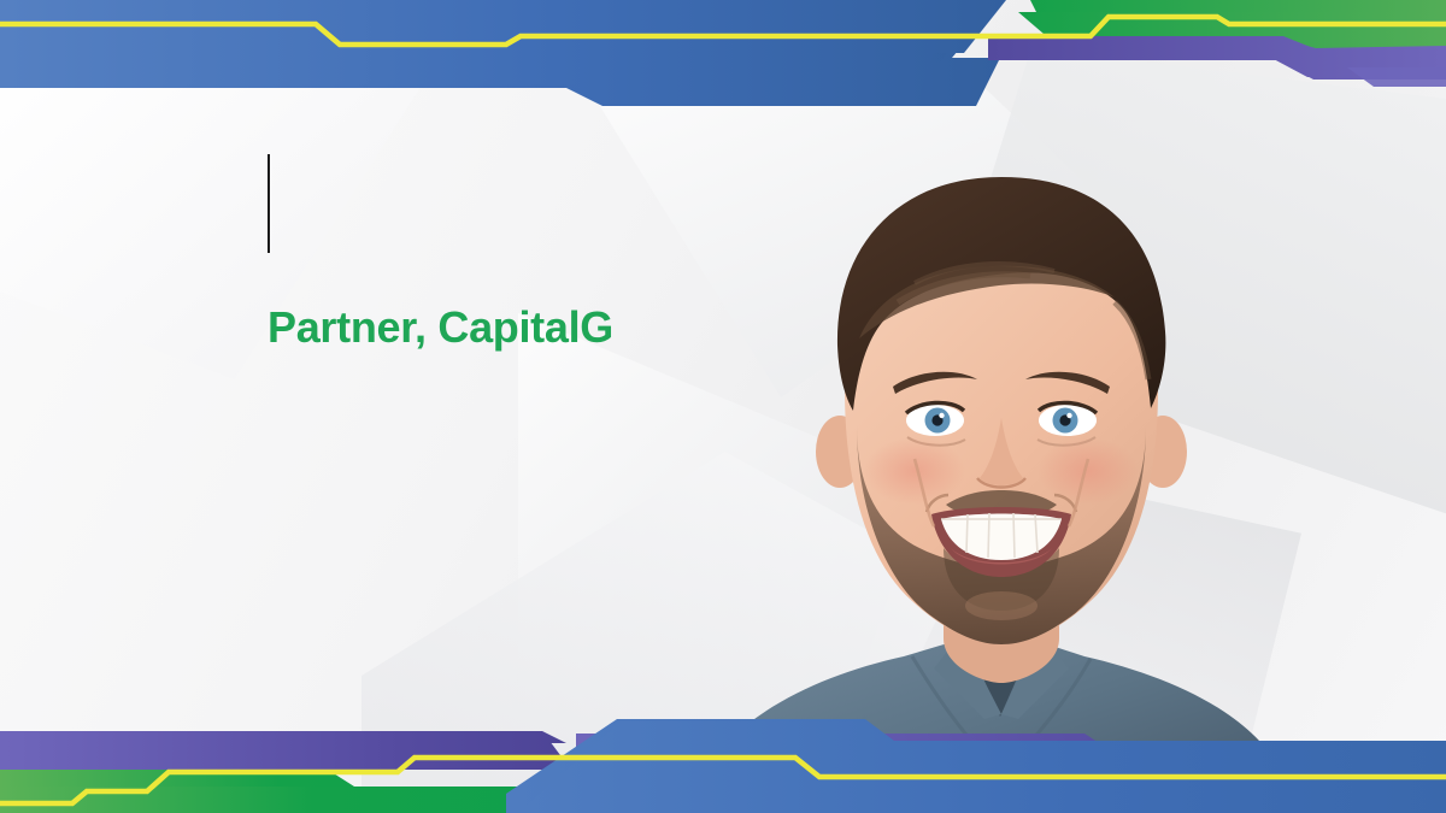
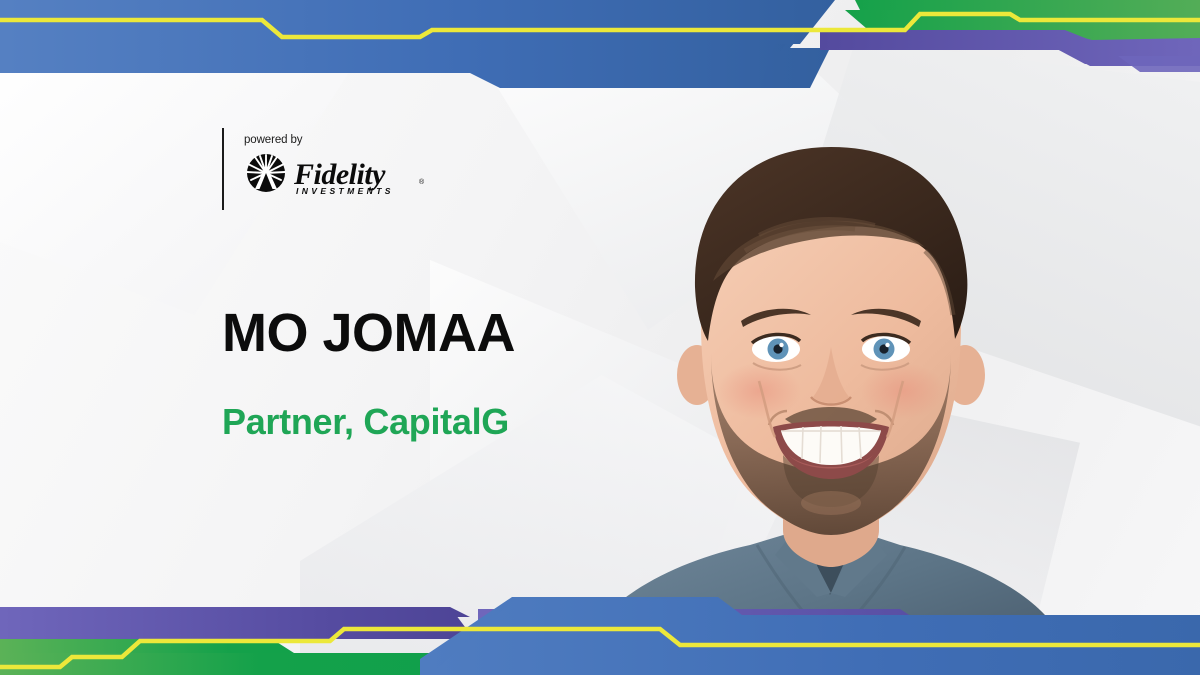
+ powered by
+ Fidelity
+ INVESTMENTS
+ MO JOMAA
  Partner, CapitalG
